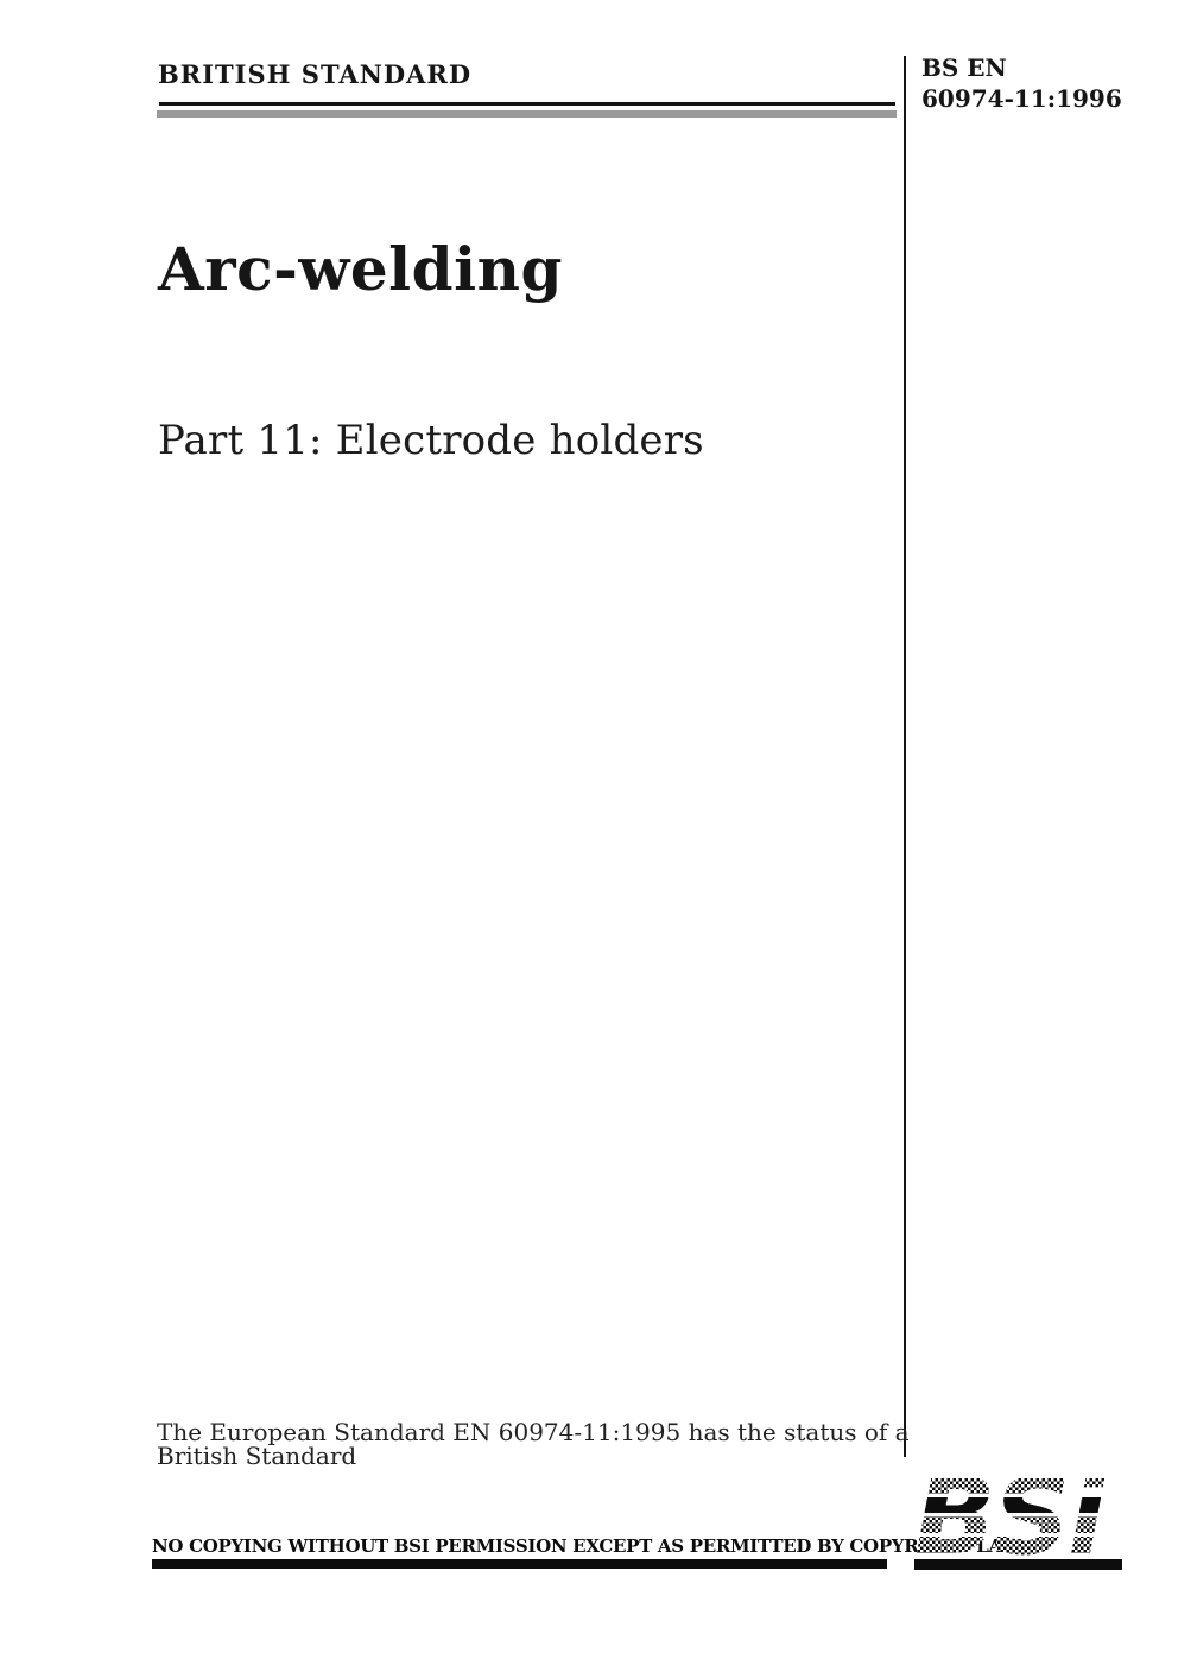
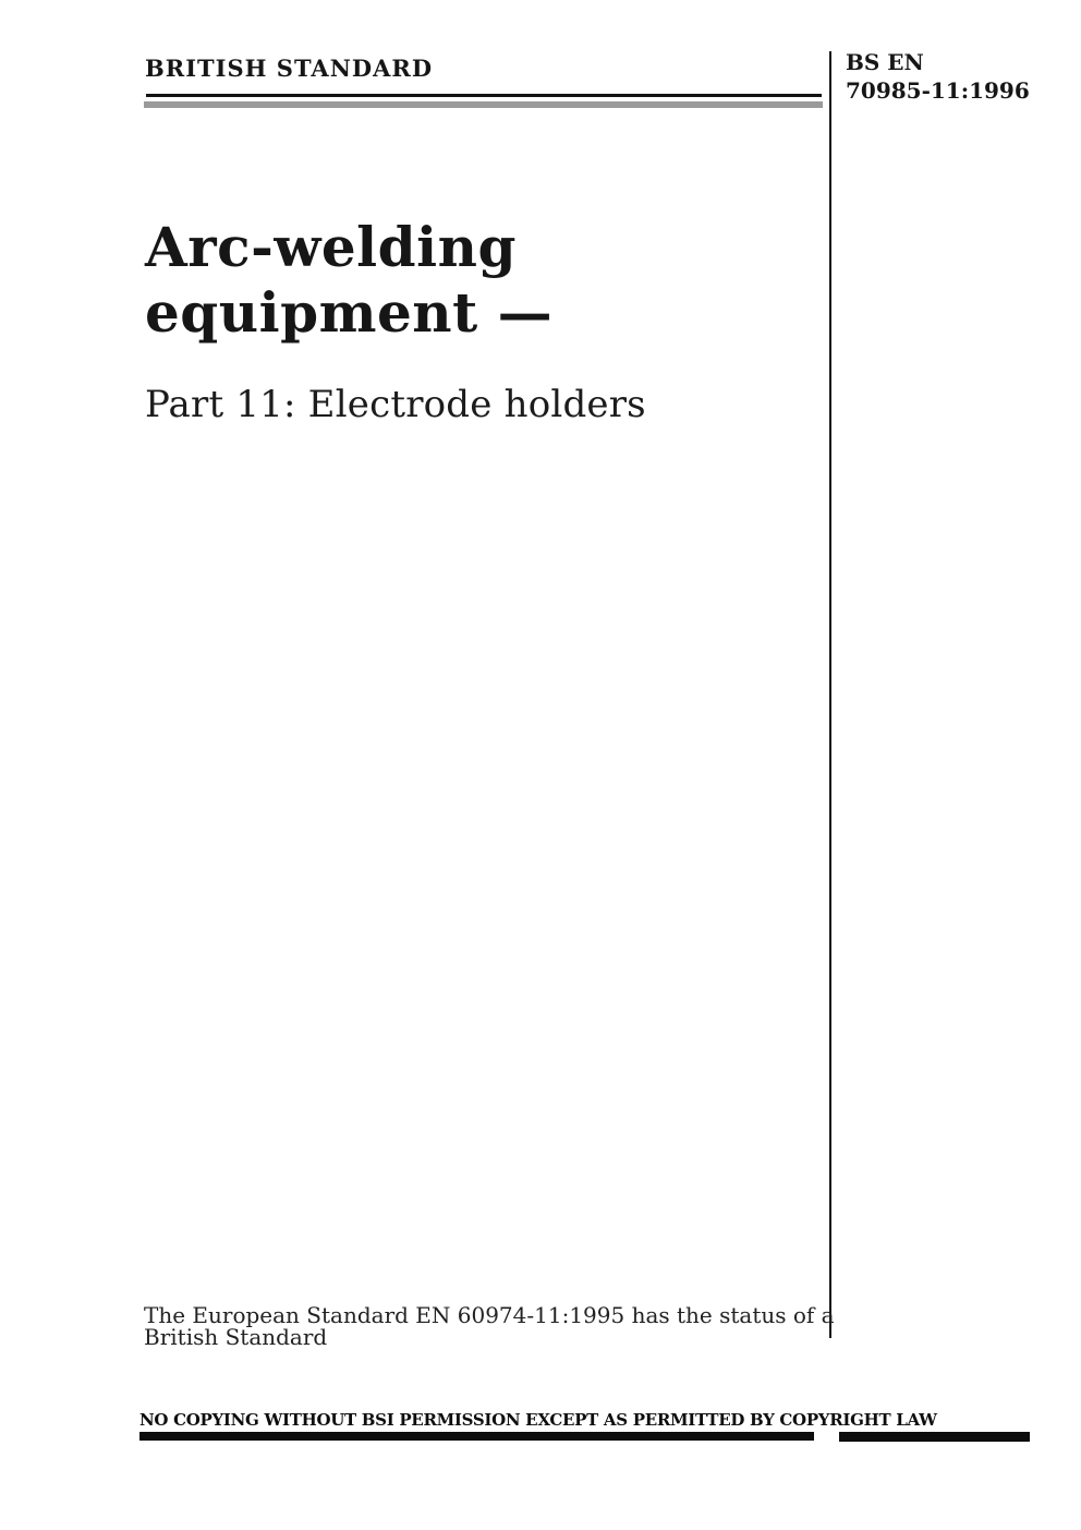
  BRITISH STANDARD
  BS EN
- 60974-11:1996
+ 70985-11:1996
  Arc-welding
+ equipment —
  Part 11: Electrode holders
  The European Standard EN 60974-11:1995 has the status of a
  British Standard
  NO COPYING WITHOUT BSI PERMISSION EXCEPT AS PERMITTED BY COPYR
- BSi
